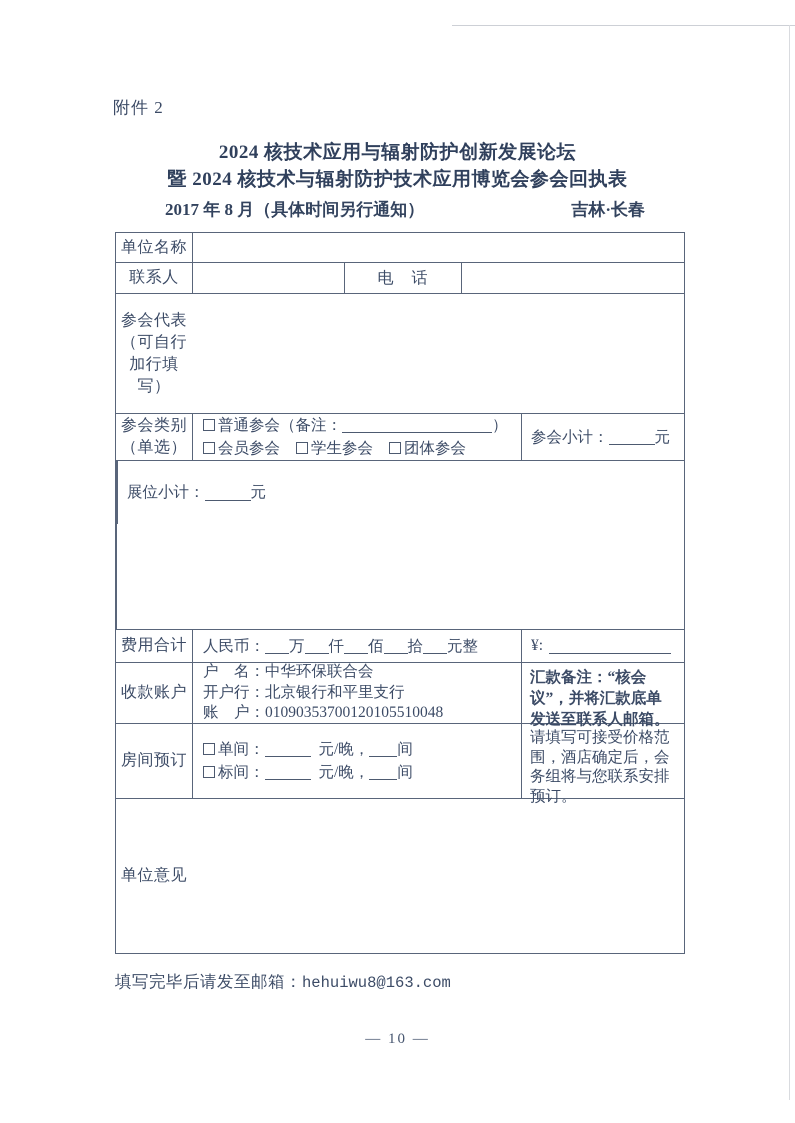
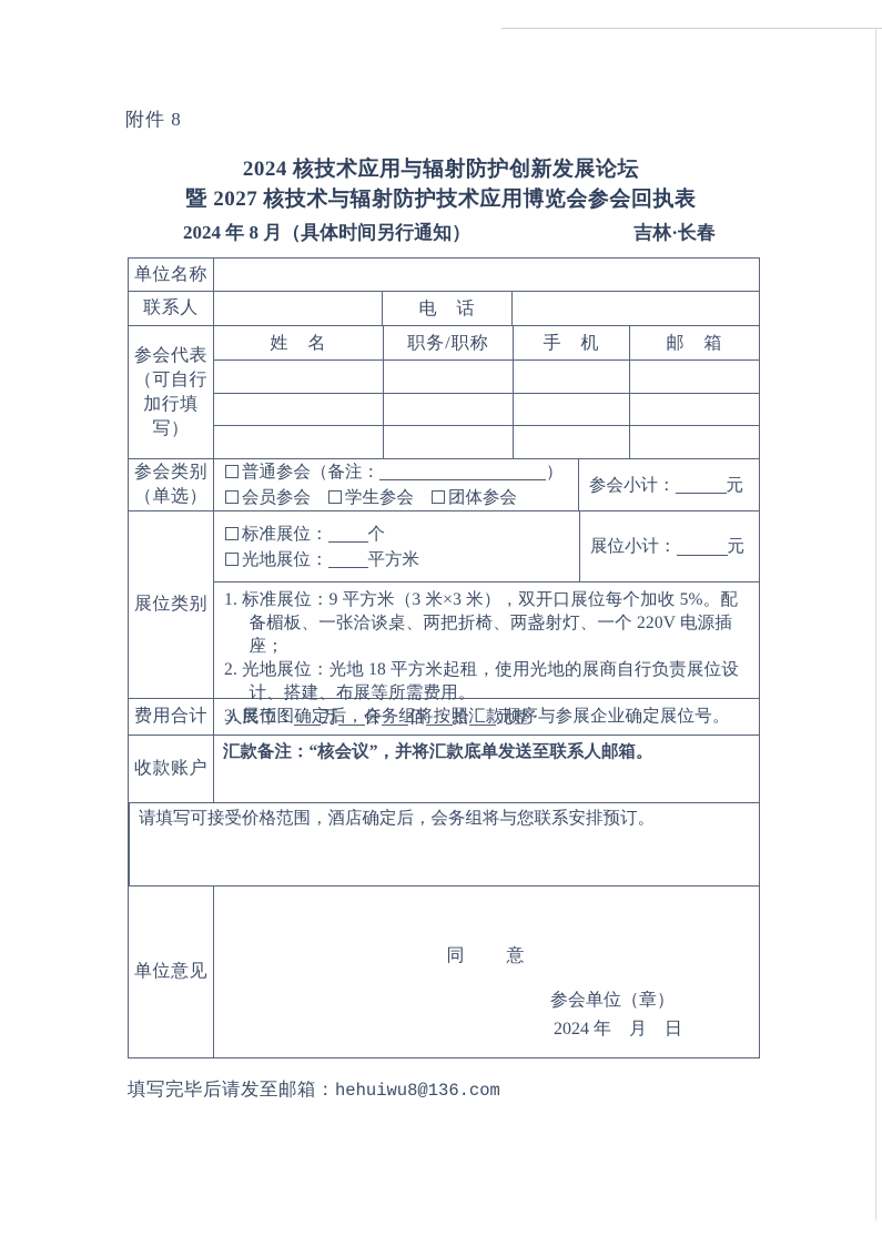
- 附件 2
+ 附件 8
  2024 核技术应用与辐射防护创新发展论坛
- 暨 2024 核技术与辐射防护技术应用博览会参会回执表
+ 暨 2027 核技术与辐射防护技术应用博览会参会回执表
- 2017 年 8 月（具体时间另行通知）
+ 2024 年 8 月（具体时间另行通知）
  吉林·长春
  单位名称
  联系人
  电 话
  参会代表
  （可自行
  加行填
  写）
+ 姓 名
+ 职务/职称
+ 手 机
+ 邮 箱
  参会类别
  （单选）
  普通参会（备注： ）
  会员参会 学生参会 团体参会
  参会小计：
  元
+ 展位类别
+ 标准展位： 个
+ 光地展位： 平方米
  展位小计：
  元
+ 1. 标准展位：9 平方米（3 米×3 米），双开口展位每个加收 5%。配备楣板、一张洽谈桌、两把折椅、两盏射灯、一个 220V 电源插座；
+ 2. 光地展位：光地 18 平方米起租，使用光地的展商自行负责展位设计、搭建、布展等所需费用。
+ 3. 展位图确定后，会务组将按照汇款顺序与参展企业确定展位号。
  费用合计
  人民币： 万 仟 佰 拾 元整
- ¥:
  收款账户
- 户 名：中华环保联合会
- 开户行：北京银行和平里支行
- 账 户：01090353700120105510048
  汇款备注：“核会议”，并将汇款底单发送至联系人邮箱。
- 房间预订
- 单间： 元/晚， 间
- 标间： 元/晚， 间
  请填写可接受价格范围，酒店确定后，会务组将与您联系安排预订。
  单位意见
+ 同 意
+ 参会单位（章）
+ 2024 年 月 日
- 填写完毕后请发至邮箱：hehuiwu8@163.com
+ 填写完毕后请发至邮箱：hehuiwu8@136.com
- — 10 —
